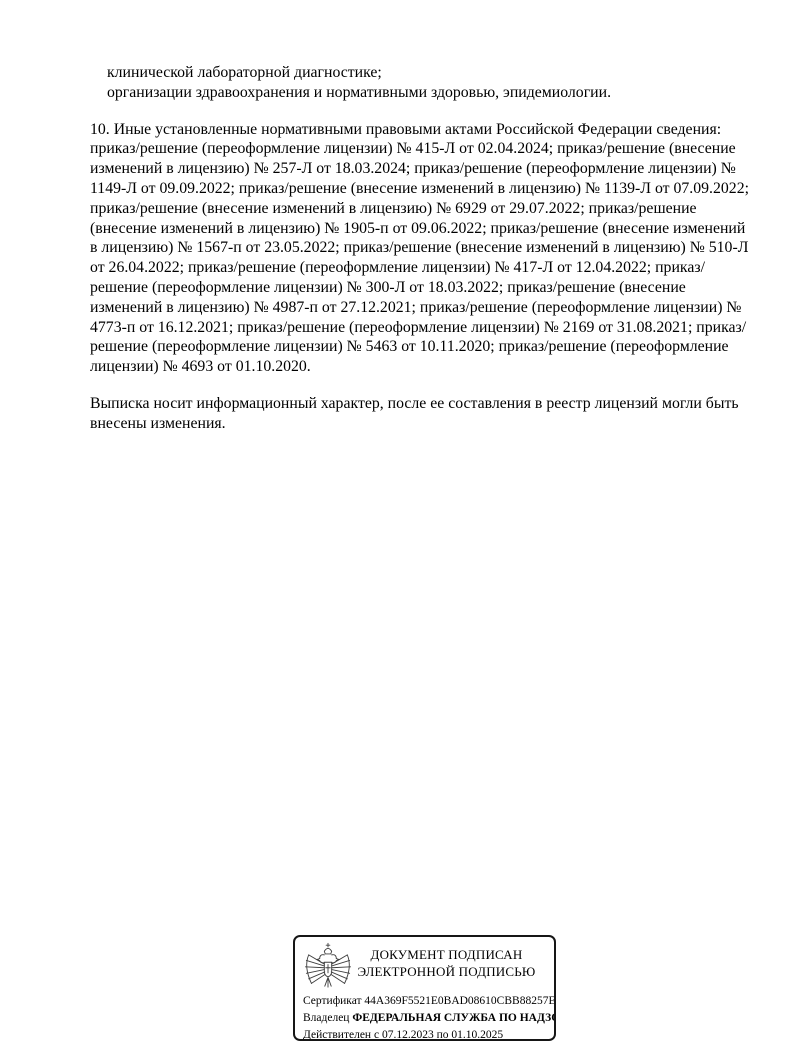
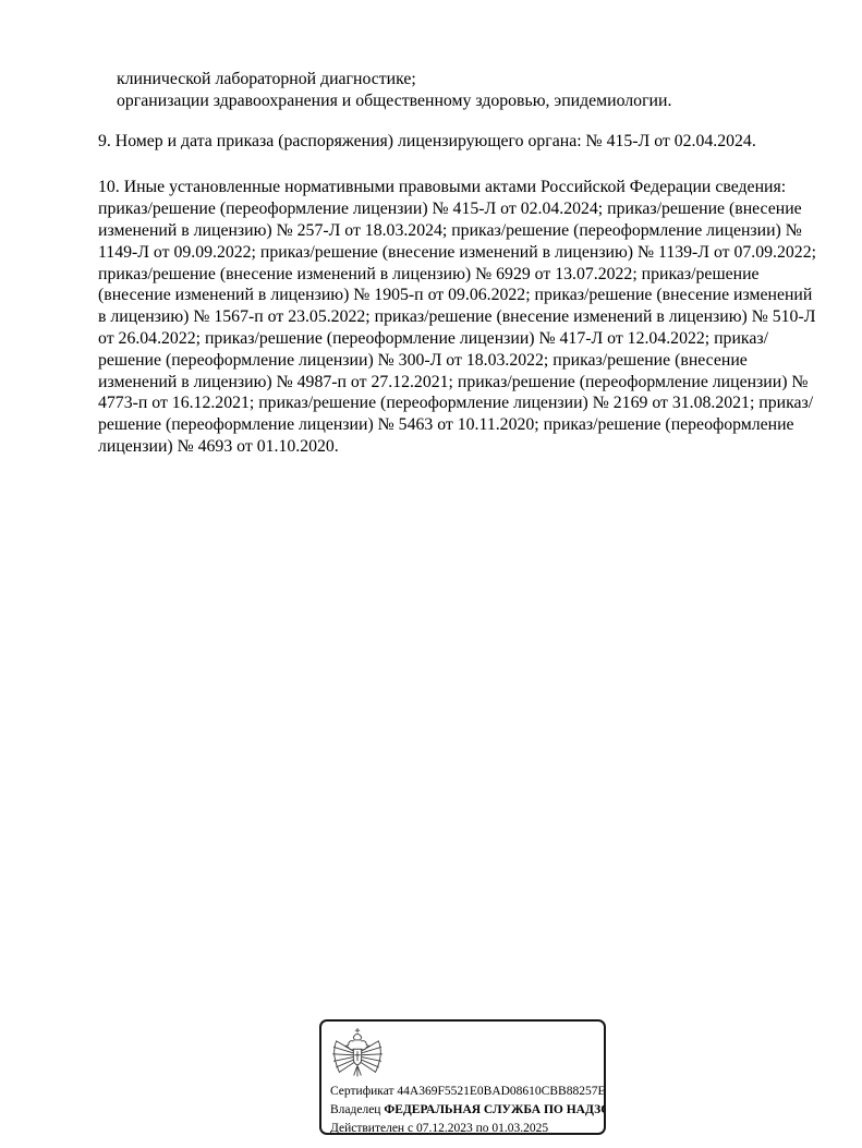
  клинической лабораторной диагностике;
- организации здравоохранения и нормативными здоровью, эпидемиологии.
+ организации здравоохранения и общественному здоровью, эпидемиологии.
+ 9. Номер и дата приказа (распоряжения) лицензирующего органа: № 415-Л от 02.04.2024.
- 10. Иные установленные нормативными правовыми актами Российской Федерации сведения: приказ/решение (переоформление лицензии) № 415-Л от 02.04.2024; приказ/решение (внесение изменений в лицензию) № 257-Л от 18.03.2024; приказ/решение (переоформление лицензии) № 1149-Л от 09.09.2022; приказ/решение (внесение изменений в лицензию) № 1139-Л от 07.09.2022; приказ/решение (внесение изменений в лицензию) № 6929 от 29.07.2022; приказ/решение (внесение изменений в лицензию) № 1905-п от 09.06.2022; приказ/решение (внесение изменений в лицензию) № 1567-п от 23.05.2022; приказ/решение (внесение изменений в лицензию) № 510-Л от 26.04.2022; приказ/решение (переоформление лицензии) № 417-Л от 12.04.2022; приказ/решение (переоформление лицензии) № 300-Л от 18.03.2022; приказ/решение (внесение изменений в лицензию) № 4987-п от 27.12.2021; приказ/решение (переоформление лицензии) № 4773-п от 16.12.2021; приказ/решение (переоформление лицензии) № 2169 от 31.08.2021; приказ/решение (переоформление лицензии) № 5463 от 10.11.2020; приказ/решение (переоформление лицензии) № 4693 от 01.10.2020.
+ 10. Иные установленные нормативными правовыми актами Российской Федерации сведения: приказ/решение (переоформление лицензии) № 415-Л от 02.04.2024; приказ/решение (внесение изменений в лицензию) № 257-Л от 18.03.2024; приказ/решение (переоформление лицензии) № 1149-Л от 09.09.2022; приказ/решение (внесение изменений в лицензию) № 1139-Л от 07.09.2022; приказ/решение (внесение изменений в лицензию) № 6929 от 13.07.2022; приказ/решение (внесение изменений в лицензию) № 1905-п от 09.06.2022; приказ/решение (внесение изменений в лицензию) № 1567-п от 23.05.2022; приказ/решение (внесение изменений в лицензию) № 510-Л от 26.04.2022; приказ/решение (переоформление лицензии) № 417-Л от 12.04.2022; приказ/решение (переоформление лицензии) № 300-Л от 18.03.2022; приказ/решение (внесение изменений в лицензию) № 4987-п от 27.12.2021; приказ/решение (переоформление лицензии) № 4773-п от 16.12.2021; приказ/решение (переоформление лицензии) № 2169 от 31.08.2021; приказ/решение (переоформление лицензии) № 5463 от 10.11.2020; приказ/решение (переоформление лицензии) № 4693 от 01.10.2020.
- Выписка носит информационный характер, после ее составления в реестр лицензий могли быть внесены изменения.
- ДОКУМЕНТ ПОДПИСАН
- ЭЛЕКТРОННОЙ ПОДПИСЬЮ
  Сертификат 44A369F5521E0BAD08610CBB88257E
  Владелец ФЕДЕРАЛЬНАЯ СЛУЖБА ПО НАДЗ
- Действителен с 07.12.2023 по 01.10.2025
+ Действителен с 07.12.2023 по 01.03.2025
